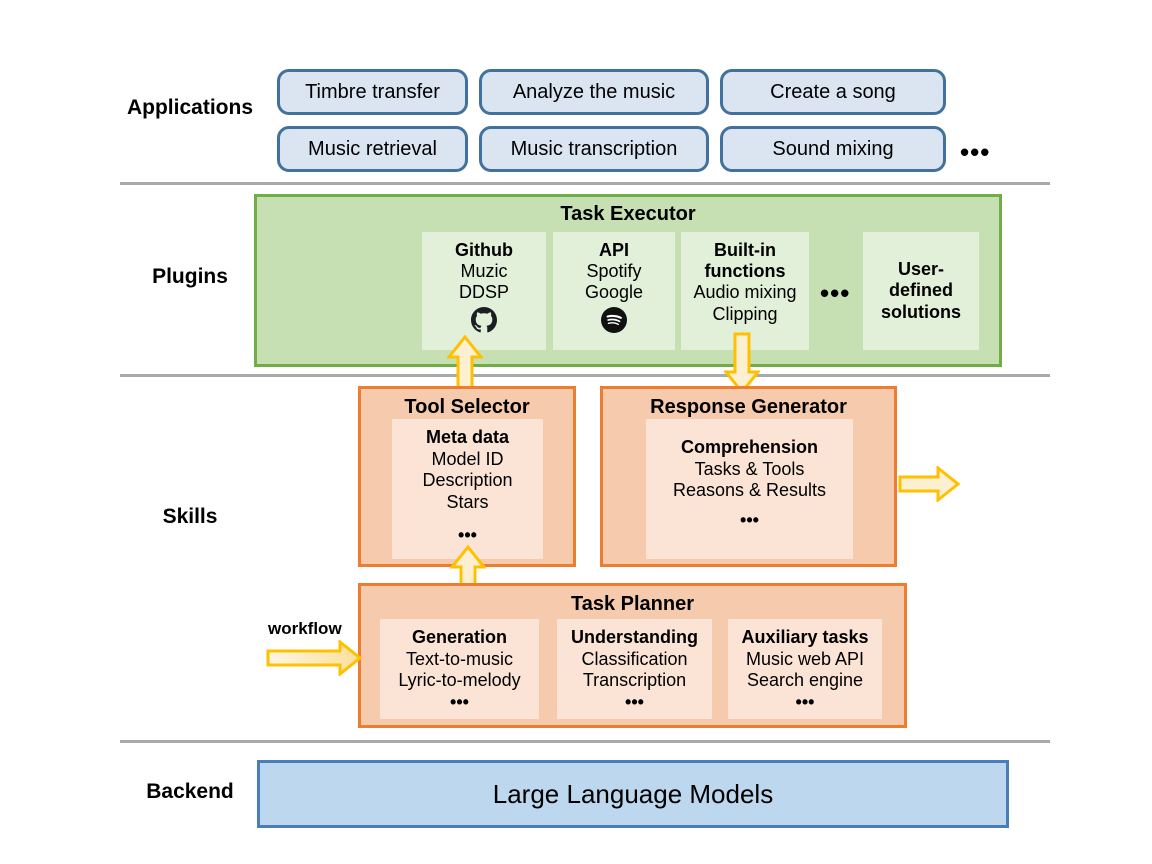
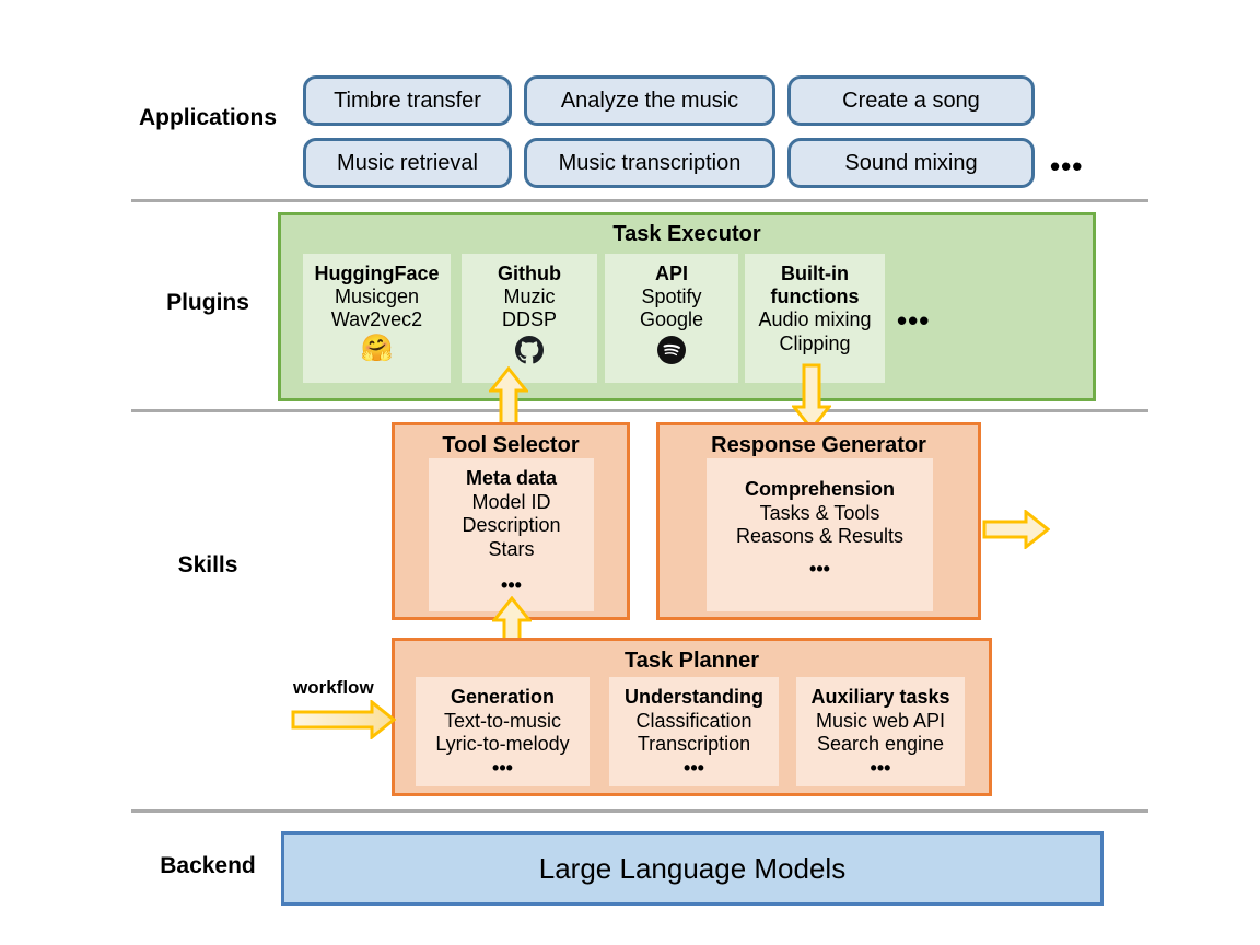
  Applications
  Plugins
  Skills
  Backend
  Timbre transfer
  Analyze the music
  Create a song
  Music retrieval
  Music transcription
  Sound mixing
  •••
  Task Executor
+ HuggingFace
+ Musicgen
+ Wav2vec2
+ 🤗
  Github
  Muzic
  DDSP
  API
  Spotify
  Google
  Built-in
  functions
  Audio mixing
  Clipping
  •••
- User-
- defined
- solutions
  Tool Selector
  Meta data
  Model ID
  Description
  Stars
  •••
  Response Generator
  Comprehension
  Tasks & Tools
  Reasons & Results
  •••
  Task Planner
  Generation
  Text-to-music
  Lyric-to-melody
  •••
  Understanding
  Classification
  Transcription
  •••
  Auxiliary tasks
  Music web API
  Search engine
  •••
  workflow
  Large Language Models
